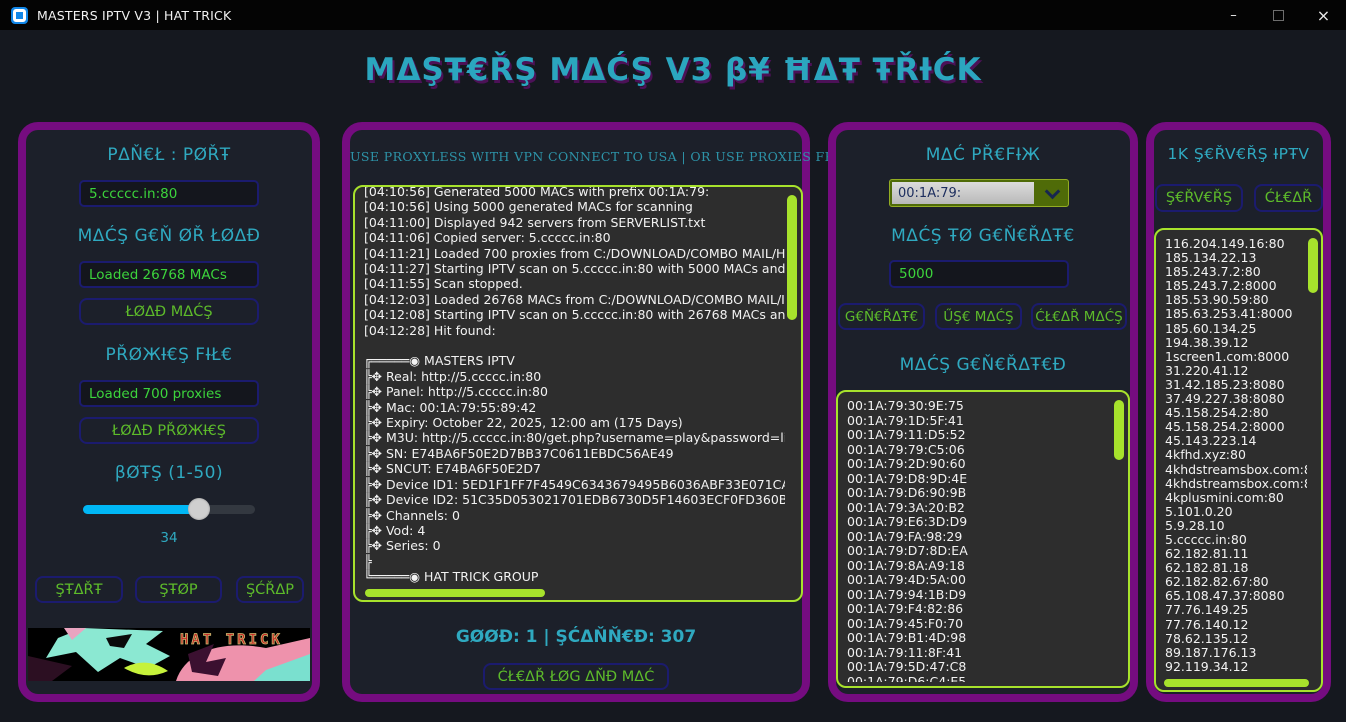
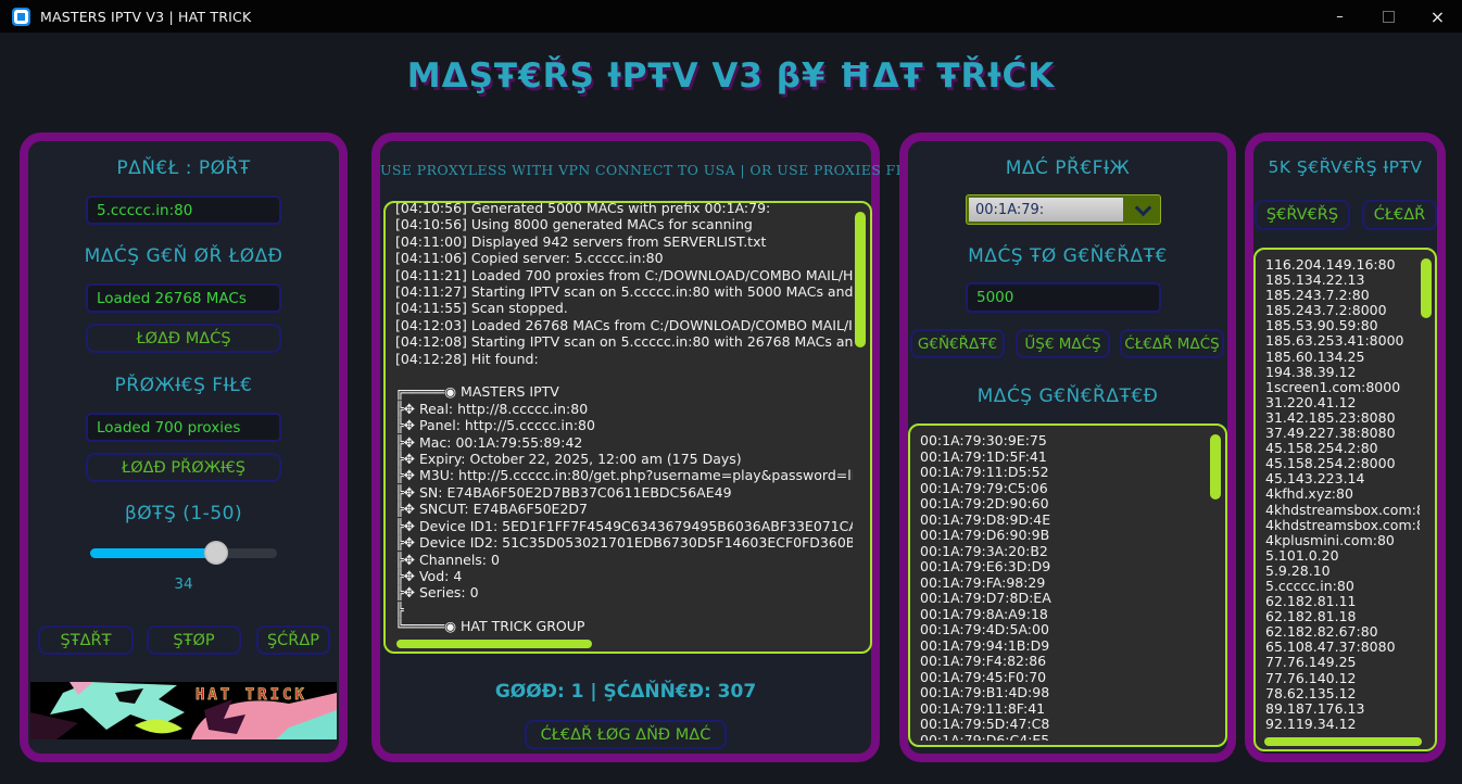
  MASTERS IPTV V3 | HAT TRICK
  –
  ×
- MΔŞŦ€ŘŞ MΔĆŞ V3 β¥ ĦΔŦ ŦŘƗĆK
+ MΔŞŦ€ŘŞ ƗPŦV V3 β¥ ĦΔŦ ŦŘƗĆK
  PΔŇ€Ł : PØŘŦ
  5.ccccc.in:80
  MΔĆŞ G€Ň ØŘ ŁØΔÐ
  Loaded 26768 MACs
  ŁØΔÐ MΔĆŞ
  PŘØЖƗ€Ş FƗŁ€
  Loaded 700 proxies
  ŁØΔÐ PŘØЖƗ€Ş
  βØŦŞ (1-50)
  34
  ŞŦΔŘŦ
  ŞŦØP
  ŞĆŘΔP
  HAT TRICK
  USE PROXYLESS WITH VPN CONNECT TO USA | OR USE PROXIES F
  [04:10:56] Generated 5000 MACs with prefix 00:1A:79:
- [04:10:56] Using 5000 generated MACs for scanning
+ [04:10:56] Using 8000 generated MACs for scanning
  [04:11:00] Displayed 942 servers from SERVERLIST.txt
  [04:11:06] Copied server: 5.ccccc.in:80
  [04:11:21] Loaded 700 proxies from C:/DOWNLOAD/COMBO MAIL/H
  [04:11:27] Starting IPTV scan on 5.ccccc.in:80 with 5000 MACs and
  [04:11:55] Scan stopped.
  [04:12:03] Loaded 26768 MACs from C:/DOWNLOAD/COMBO MAIL/I
  [04:12:08] Starting IPTV scan on 5.ccccc.in:80 with 26768 MACs an
  [04:12:28] Hit found:
  ╔═════◉ MASTERS IPTV
- ╠✥ Real: http://5.ccccc.in:80
+ ╠✥ Real: http://8.ccccc.in:80
  ╠✥ Panel: http://5.ccccc.in:80
  ╠✥ Mac: 00:1A:79:55:89:42
  ╠✥ Expiry: October 22, 2025, 12:00 am (175 Days)
  ╠✥ M3U: http://5.ccccc.in:80/get.php?username=play&password=l
  ╠✥ SN: E74BA6F50E2D7BB37C0611EBDC56AE49
  ╠✥ SNCUT: E74BA6F50E2D7
  ╠✥ Device ID1: 5ED1F1FF7F4549C6343679495B6036ABF33E071C
  ╠✥ Device ID2: 51C35D053021701EDB6730D5F14603ECF0FD360B
  ╠✥ Channels: 0
  ╠✥ Vod: 4
  ╠✥ Series: 0
  ╠
  ╚═════◉ HAT TRICK GROUP
  GØØÐ: 1 | ŞĆΔŇŇ€Ð: 307
  ĆŁ€ΔŘ ŁØG ΔŇÐ MΔĆ
  MΔĆ PŘ€FƗЖ
  00:1A:79:
  MΔĆŞ ŦØ G€Ň€ŘΔŦ€
  5000
  G€Ň€ŘΔŦ€
  ŰŞ€ MΔĆŞ
  ĆŁ€ΔŘ MΔĆŞ
  MΔĆŞ G€Ň€ŘΔŦ€Ð
  00:1A:79:30:9E:75
  00:1A:79:1D:5F:41
  00:1A:79:11:D5:52
  00:1A:79:79:C5:06
  00:1A:79:2D:90:60
  00:1A:79:D8:9D:4E
  00:1A:79:D6:90:9B
  00:1A:79:3A:20:B2
  00:1A:79:E6:3D:D9
  00:1A:79:FA:98:29
  00:1A:79:D7:8D:EA
  00:1A:79:8A:A9:18
  00:1A:79:4D:5A:00
  00:1A:79:94:1B:D9
  00:1A:79:F4:82:86
  00:1A:79:45:F0:70
  00:1A:79:B1:4D:98
  00:1A:79:11:8F:41
  00:1A:79:5D:47:C8
  00:1A:79:D6:C4:E5
- 1K Ş€ŘV€ŘŞ ƗPŦV
+ 5K Ş€ŘV€ŘŞ ƗPŦV
  Ş€ŘV€ŘŞ
  ĆŁ€ΔŘ
  116.204.149.16:80
  185.134.22.13
  185.243.7.2:80
  185.243.7.2:8000
  185.53.90.59:80
  185.63.253.41:8000
  185.60.134.25
  194.38.39.12
  1screen1.com:8000
  31.220.41.12
  31.42.185.23:8080
  37.49.227.38:8080
  45.158.254.2:80
  45.158.254.2:8000
  45.143.223.14
  4kfhd.xyz:80
  4khdstreamsbox.com:
  4khdstreamsbox.com:
  4kplusmini.com:80
  5.101.0.20
  5.9.28.10
  5.ccccc.in:80
  62.182.81.11
  62.182.81.18
  62.182.82.67:80
  65.108.47.37:8080
  77.76.149.25
  77.76.140.12
  78.62.135.12
  89.187.176.13
  92.119.34.12
